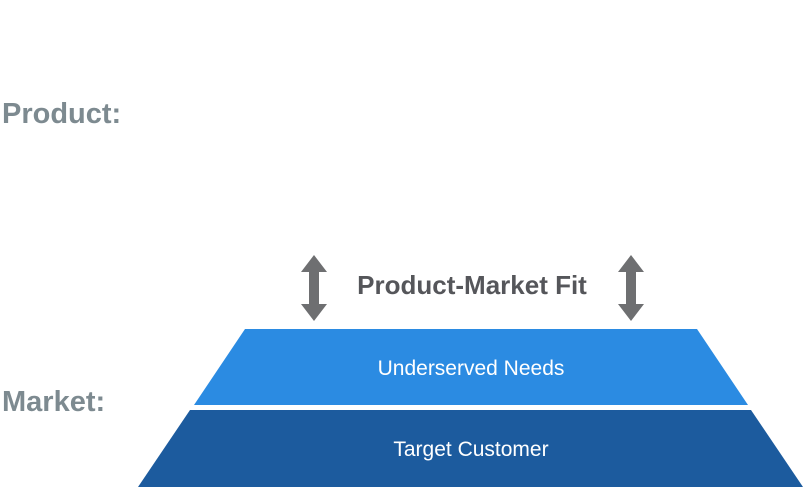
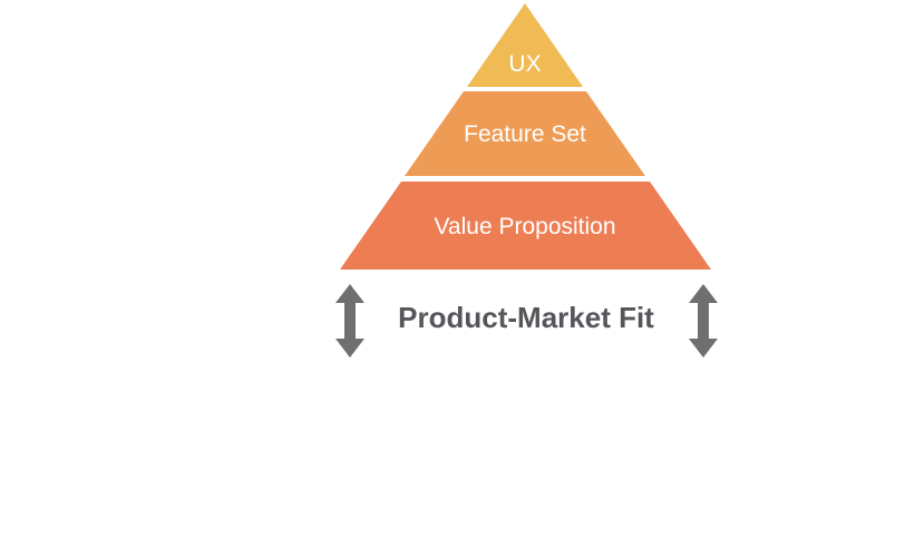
+ UX
+ Feature Set
+ Value Proposition
  Product-Market Fit
- Underserved Needs
- Target Customer
- Product:
- Market:
